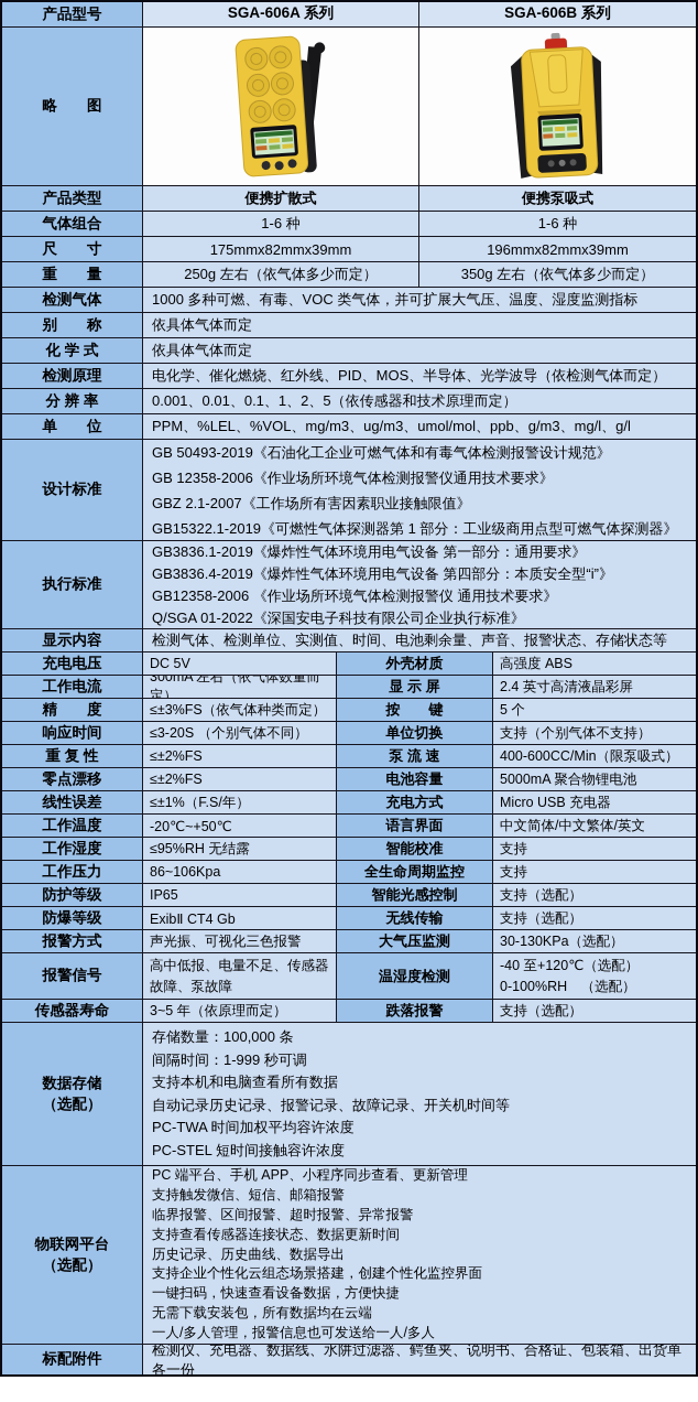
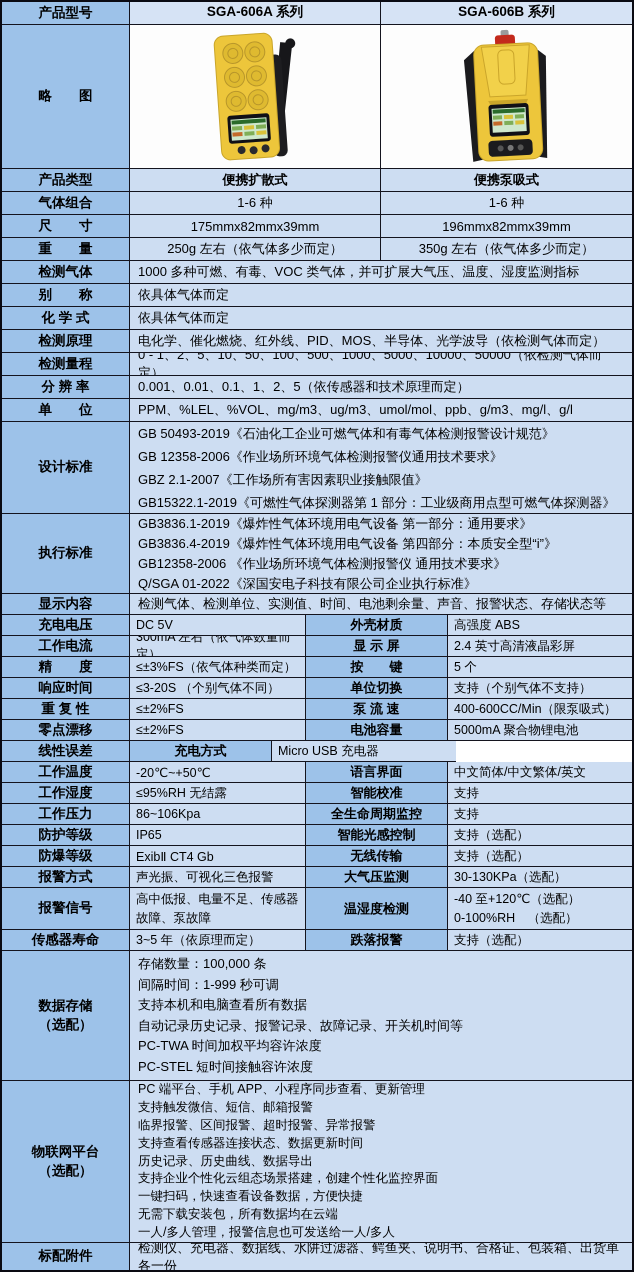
  产品型号
  SGA-606A 系列
  SGA-606B 系列
  略 图
  产品类型
  便携扩散式
  便携泵吸式
  气体组合
  1-6 种
  1-6 种
  尺 寸
  175mmx82mmx39mm
  196mmx82mmx39mm
  重 量
  250g 左右（依气体多少而定）
  350g 左右（依气体多少而定）
  检测气体
  1000 多种可燃、有毒、VOC 类气体，并可扩展大气压、温度、湿度监测指标
  别 称
  依具体气体而定
  化 学 式
  依具体气体而定
  检测原理
  电化学、催化燃烧、红外线、PID、MOS、半导体、光学波导（依检测气体而定）
+ 检测量程
+ 0 - 1、2、5、10、50、100、500、1000、5000、10000、50000（依检测气体而定）
  分 辨 率
  0.001、0.01、0.1、1、2、5（依传感器和技术原理而定）
  单 位
  PPM、%LEL、%VOL、mg/m3、ug/m3、umol/mol、ppb、g/m3、mg/l、g/l
  设计标准
  GB 50493-2019《石油化工企业可燃气体和有毒气体检测报警设计规范》
  GB 12358-2006《作业场所环境气体检测报警仪通用技术要求》
  GBZ 2.1-2007《工作场所有害因素职业接触限值》
  GB15322.1-2019《可燃性气体探测器第 1 部分：工业级商用点型可燃气体探测器》
  执行标准
  GB3836.1-2019《爆炸性气体环境用电气设备 第一部分：通用要求》
  GB3836.4-2019《爆炸性气体环境用电气设备 第四部分：本质安全型“i”》
  GB12358-2006 《作业场所环境气体检测报警仪 通用技术要求》
  Q/SGA 01-2022《深国安电子科技有限公司企业执行标准》
  显示内容
  检测气体、检测单位、实测值、时间、电池剩余量、声音、报警状态、存储状态等
  充电电压
  DC 5V
  外壳材质
  高强度 ABS
  工作电流
  300mA 左右（依气体数量而定）
  显 示 屏
  2.4 英寸高清液晶彩屏
  精 度
  ≤±3%FS（依气体种类而定）
  按 键
  5 个
  响应时间
  ≤3-20S （个别气体不同）
  单位切换
  支持（个别气体不支持）
  重 复 性
  ≤±2%FS
  泵 流 速
  400-600CC/Min（限泵吸式）
  零点漂移
  ≤±2%FS
  电池容量
  5000mA 聚合物锂电池
  线性误差
- ≤±1%（F.S/年）
  充电方式
  Micro USB 充电器
  工作温度
  -20℃~+50℃
  语言界面
  中文简体/中文繁体/英文
  工作湿度
  ≤95%RH 无结露
  智能校准
  支持
  工作压力
  86~106Kpa
  全生命周期监控
  支持
  防护等级
  IP65
  智能光感控制
  支持（选配）
  防爆等级
  ExibⅡ CT4 Gb
  无线传输
  支持（选配）
  报警方式
  声光振、可视化三色报警
  大气压监测
  30-130KPa（选配）
  报警信号
  高中低报、电量不足、传感器故障、泵故障
  温湿度检测
  -40 至+120℃（选配）
  0-100%RH （选配）
  传感器寿命
  3~5 年（依原理而定）
  跌落报警
  支持（选配）
  数据存储
  （选配）
  存储数量：100,000 条
  间隔时间：1-999 秒可调
  支持本机和电脑查看所有数据
  自动记录历史记录、报警记录、故障记录、开关机时间等
  PC-TWA 时间加权平均容许浓度
  PC-STEL 短时间接触容许浓度
  物联网平台
  （选配）
  PC 端平台、手机 APP、小程序同步查看、更新管理
  支持触发微信、短信、邮箱报警
  临界报警、区间报警、超时报警、异常报警
  支持查看传感器连接状态、数据更新时间
  历史记录、历史曲线、数据导出
  支持企业个性化云组态场景搭建，创建个性化监控界面
  一键扫码，快速查看设备数据，方便快捷
  无需下载安装包，所有数据均在云端
  一人/多人管理，报警信息也可发送给一人/多人
  标配附件
  检测仪、充电器、数据线、水阱过滤器、鳄鱼夹、说明书、合格证、包装箱、出货单各一份
